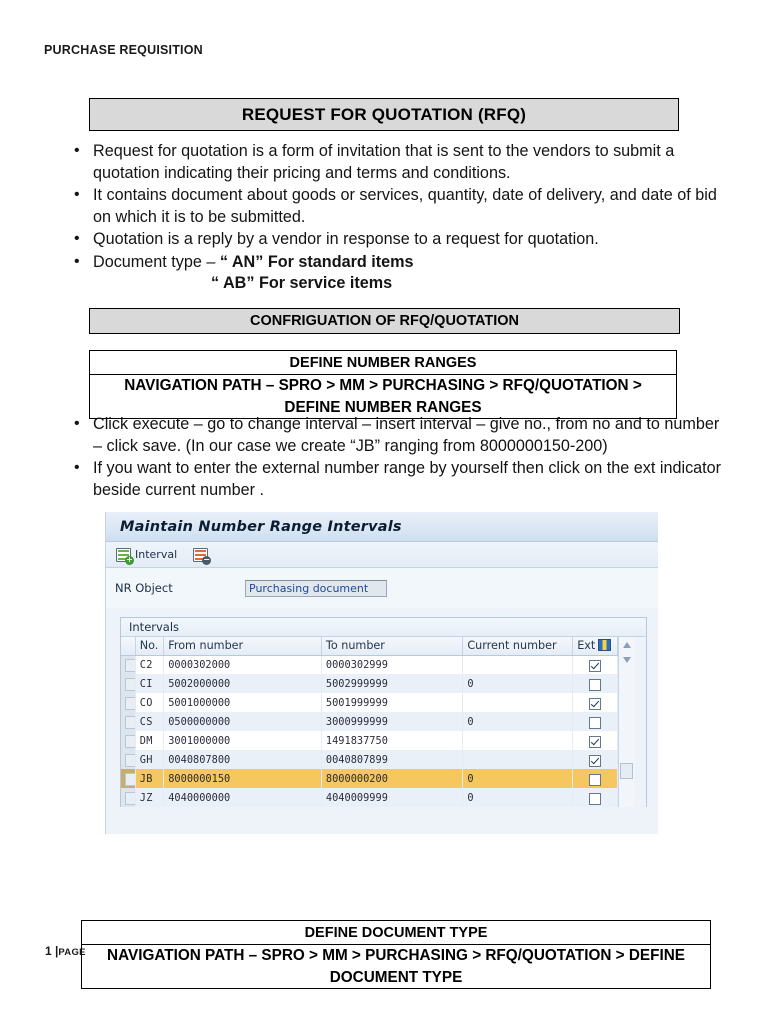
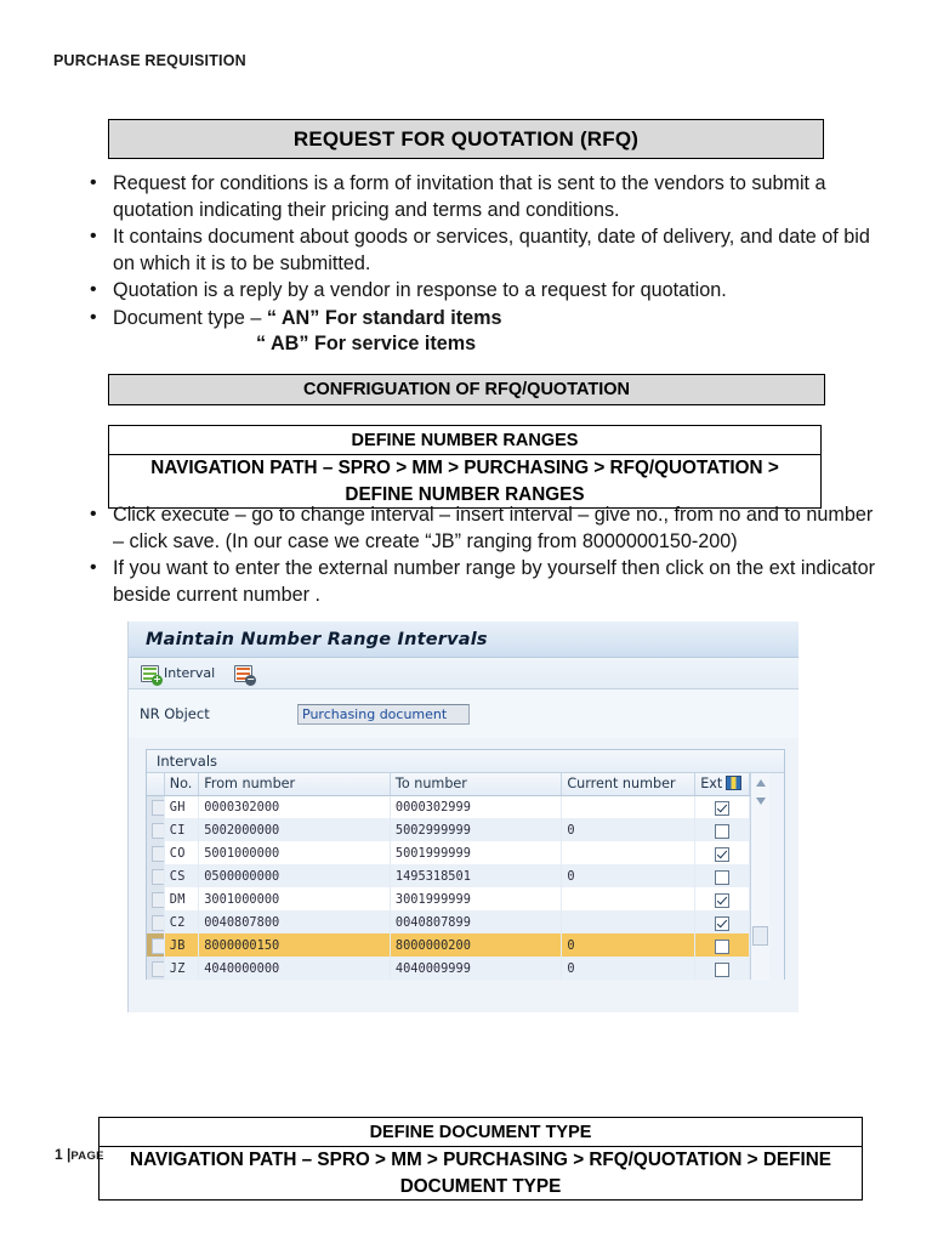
  PURCHASE REQUISITION
  REQUEST FOR QUOTATION (RFQ)
- Request for quotation is a form of invitation that is sent to the vendors to submit a quotation indicating their pricing and terms and conditions.
+ Request for conditions is a form of invitation that is sent to the vendors to submit a quotation indicating their pricing and terms and conditions.
  It contains document about goods or services, quantity, date of delivery, and date of bid on which it is to be submitted.
  Quotation is a reply by a vendor in response to a request for quotation.
  Document type – “ AN” For standard items
  “ AB” For service items
  CONFRIGUATION OF RFQ/QUOTATION
  DEFINE NUMBER RANGES
  NAVIGATION PATH – SPRO > MM > PURCHASING > RFQ/QUOTATION >
  DEFINE NUMBER RANGES
  Click execute – go to change interval – insert interval – give no., from no and to number – click save. (In our case we create “JB” ranging from 8000000150-200)
  If you want to enter the external number range by yourself then click on the ext indicator beside current number .
  Maintain Number Range Intervals
  +
  Interval
  −
  NR Object
  Purchasing document
  Intervals
  	No.	From number	To number	Current number	Ext
- 	C2	0000302000	0000302999
+ 	GH	0000302000	0000302999
  	CI	5002000000	5002999999	0
  	CO	5001000000	5001999999
- 	CS	0500000000	3000999999	0
+ 	CS	0500000000	1495318501	0
- 	DM	3001000000	1491837750
+ 	DM	3001000000	3001999999
- 	GH	0040807800	0040807899
+ 	C2	0040807800	0040807899
  	JB	8000000150	8000000200	0
  	JZ	4040000000	4040009999	0
  DEFINE DOCUMENT TYPE
  NAVIGATION PATH – SPRO > MM > PURCHASING > RFQ/QUOTATION > DEFINE
  DOCUMENT TYPE
  1 |PAGE
